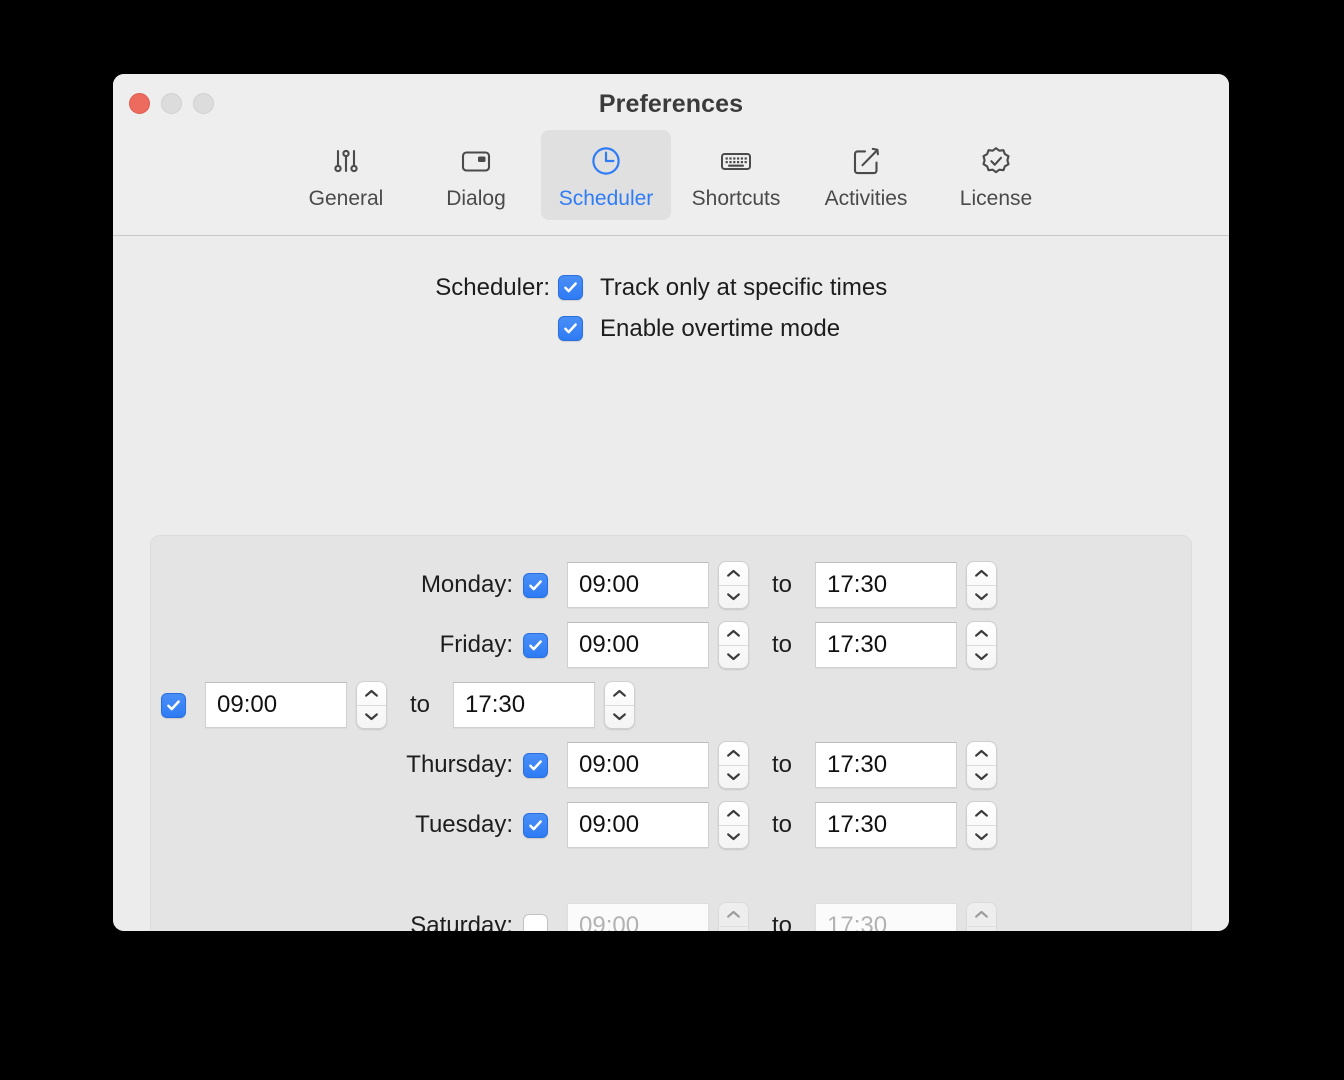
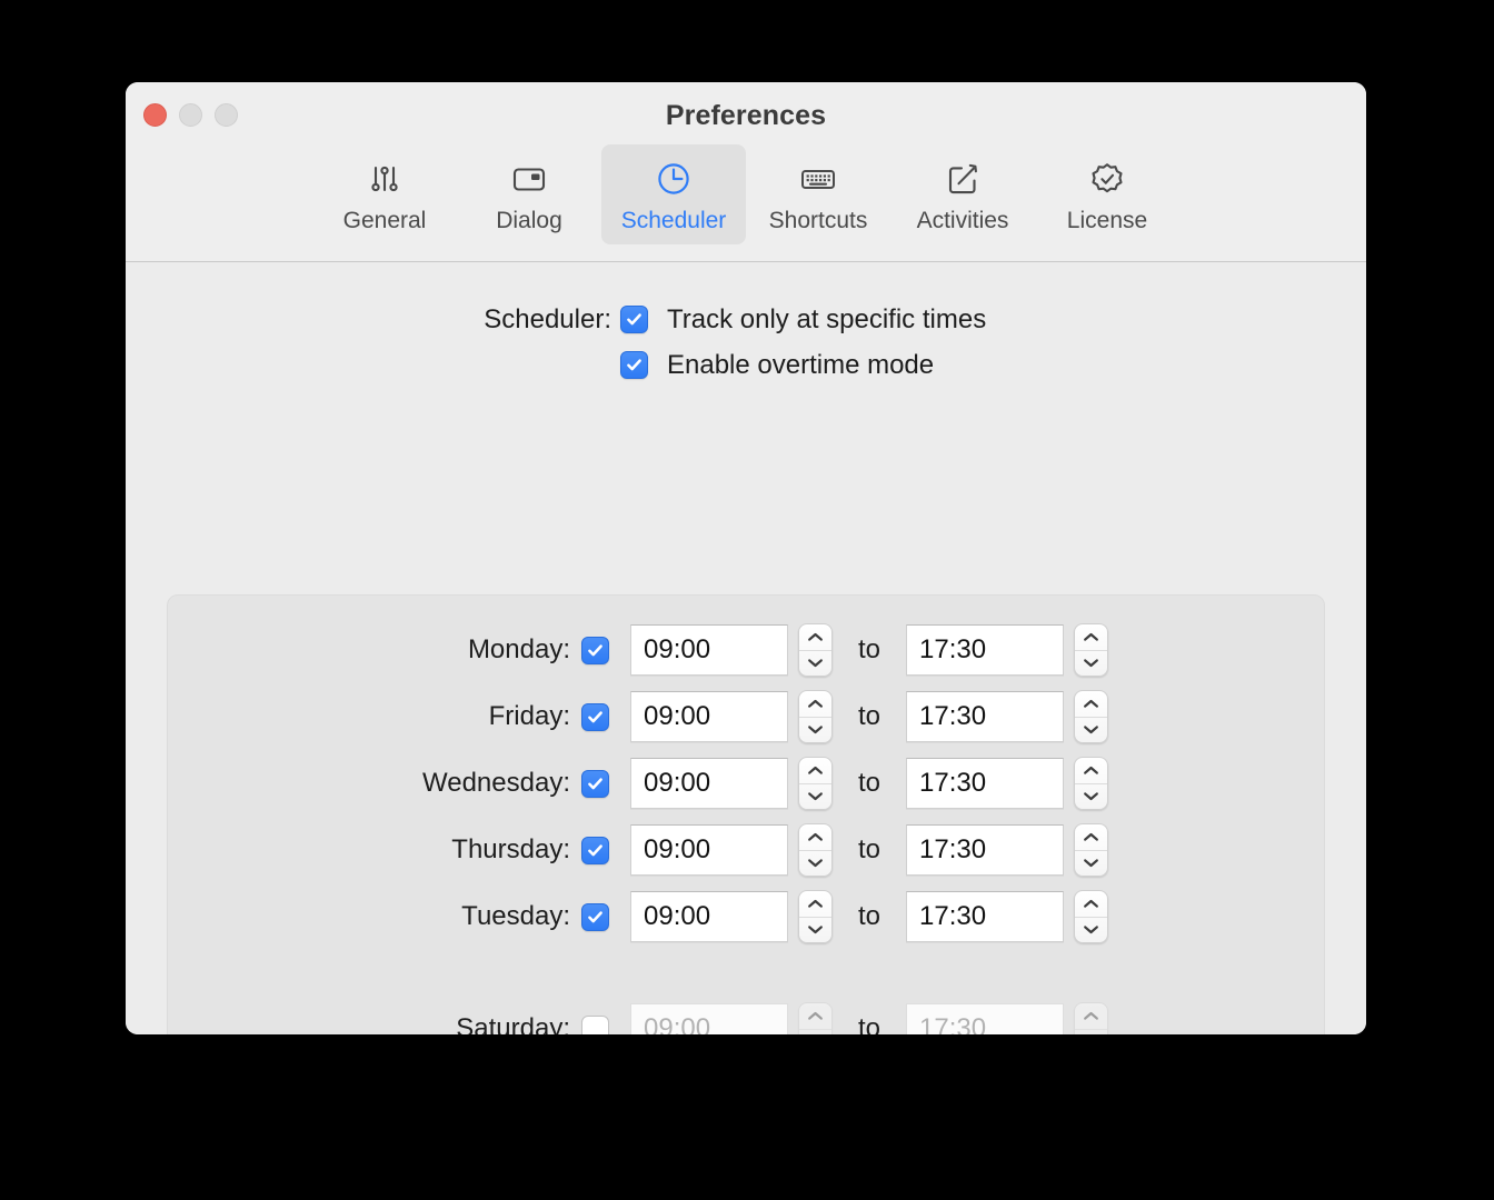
  Preferences
  General
  Dialog
  Scheduler
  Shortcuts
  Activities
  License
  Scheduler:
  Track only at specific times
  Enable overtime mode
  Monday:
  09:00
  to
  17:30
  Friday:
  09:00
  to
  17:30
+ Wednesday:
  09:00
  to
  17:30
  Thursday:
  09:00
  to
  17:30
  Tuesday:
  09:00
  to
  17:30
  Saturday:
  09:00
  to
  17:30
